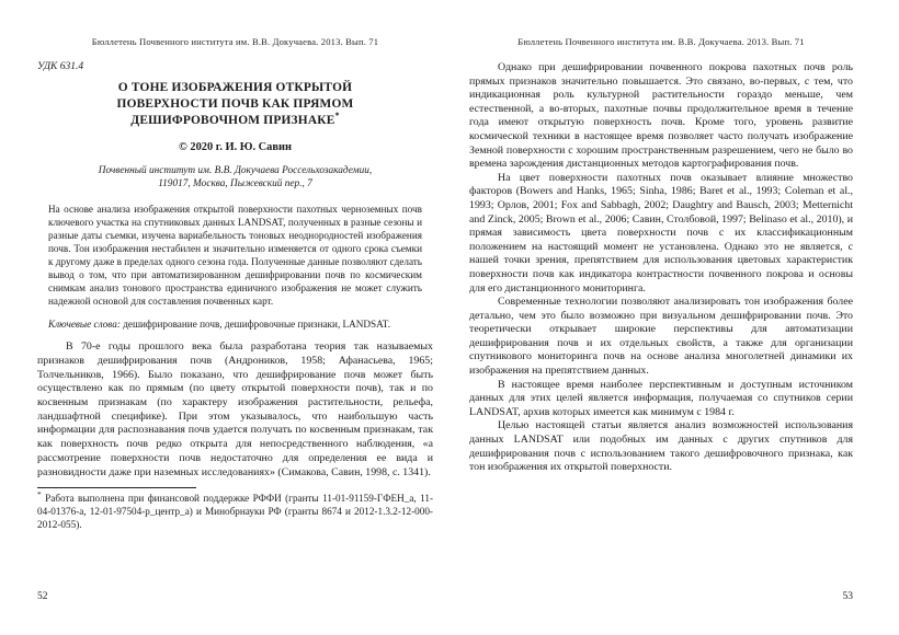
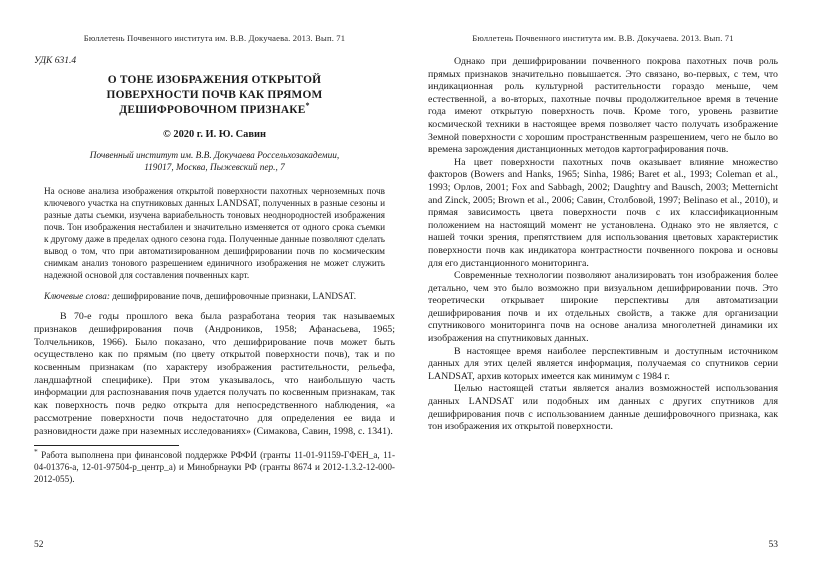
  Бюллетень Почвенного института им. В.В. Докучаева. 2013. Вып. 71
  УДК 631.4
  О ТОНЕ ИЗОБРАЖЕНИЯ ОТКРЫТОЙ
  ПОВЕРХНОСТИ ПОЧВ КАК ПРЯМОМ
  ДЕШИФРОВОЧНОМ ПРИЗНАКЕ*
  © 2020 г. И. Ю. Савин
  Почвенный институт им. В.В. Докучаева Россельхозакадемии,
  119017, Москва, Пыжевский пер., 7
- На основе анализа изображения открытой поверхности пахотных черноземных почв ключевого участка на спутниковых данных LANDSAT, полученных в разные сезоны и разные даты съемки, изучена вариабельность тоновых неоднородностей изображения почв. Тон изображения нестабилен и значительно изменяется от одного срока съемки к другому даже в пределах одного сезона года. Полученные данные позволяют сделать вывод о том, что при автоматизированном дешифрировании почв по космическим снимкам анализ тонового пространства единичного изображения не может служить надежной основой для составления почвенных карт.
+ На основе анализа изображения открытой поверхности пахотных черноземных почв ключевого участка на спутниковых данных LANDSAT, полученных в разные сезоны и разные даты съемки, изучена вариабельность тоновых неоднородностей изображения почв. Тон изображения нестабилен и значительно изменяется от одного срока съемки к другому даже в пределах одного сезона года. Полученные данные позволяют сделать вывод о том, что при автоматизированном дешифрировании почв по космическим снимкам анализ тонового разрешением единичного изображения не может служить надежной основой для составления почвенных карт.
  Ключевые слова: дешифрирование почв, дешифровочные признаки, LANDSAT.
  В 70-е годы прошлого века была разработана теория так называемых признаков дешифрирования почв (Андроников, 1958; Афанасьева, 1965; Толчельников, 1966). Было показано, что дешифрирование почв может быть осуществлено как по прямым (по цвету открытой поверхности почв), так и по косвенным признакам (по характеру изображения растительности, рельефа, ландшафтной специфике). При этом указывалось, что наибольшую часть информации для распознавания почв удается получать по косвенным признакам, так как поверхность почв редко открыта для непосредственного наблюдения, «а рассмотрение поверхности почв недостаточно для определения ее вида и разновидности даже при наземных исследованиях» (Симакова, Савин, 1998, с. 1341).
  * Работа выполнена при финансовой поддержке РФФИ (гранты 11-01-91159-ГФЕН_а, 11-04-01376-а, 12-01-97504-р_центр_а) и Минобрнауки РФ (гранты 8674 и 2012-1.3.2-12-000-2012-055).
  52
  Бюллетень Почвенного института им. В.В. Докучаева. 2013. Вып. 71
  Однако при дешифрировании почвенного покрова пахотных почв роль прямых признаков значительно повышается. Это связано, во-первых, с тем, что индикационная роль культурной растительности гораздо меньше, чем естественной, а во-вторых, пахотные почвы продолжительное время в течение года имеют открытую поверхность почв. Кроме того, уровень развитие космической техники в настоящее время позволяет часто получать изображение Земной поверхности с хорошим пространственным разрешением, чего не было во времена зарождения дистанционных методов картографирования почв.
  На цвет поверхности пахотных почв оказывает влияние множество факторов (Bowers and Hanks, 1965; Sinha, 1986; Baret et al., 1993; Coleman et al., 1993; Орлов, 2001; Fox and Sabbagh, 2002; Daughtry and Bausch, 2003; Metternicht and Zinck, 2005; Brown et al., 2006; Савин, Столбовой, 1997; Belinaso et al., 2010), и прямая зависимость цвета поверхности почв с их классификационным положением на настоящий момент не установлена. Однако это не является, с нашей точки зрения, препятствием для использования цветовых характеристик поверхности почв как индикатора контрастности почвенного покрова и основы для его дистанционного мониторинга.
- Современные технологии позволяют анализировать тон изображения более детально, чем это было возможно при визуальном дешифрировании почв. Это теоретически открывает широкие перспективы для автоматизации дешифрирования почв и их отдельных свойств, а также для организации спутникового мониторинга почв на основе анализа многолетней динамики их изображения на препятствием данных.
+ Современные технологии позволяют анализировать тон изображения более детально, чем это было возможно при визуальном дешифрировании почв. Это теоретически открывает широкие перспективы для автоматизации дешифрирования почв и их отдельных свойств, а также для организации спутникового мониторинга почв на основе анализа многолетней динамики их изображения на спутниковых данных.
  В настоящее время наиболее перспективным и доступным источником данных для этих целей является информация, получаемая со спутников серии LANDSAT, архив которых имеется как минимум с 1984 г.
- Целью настоящей статьи является анализ возможностей использования данных LANDSAT или подобных им данных с других спутников для дешифрирования почв с использованием такого дешифровочного признака, как тон изображения их открытой поверхности.
+ Целью настоящей статьи является анализ возможностей использования данных LANDSAT или подобных им данных с других спутников для дешифрирования почв с использованием данные дешифровочного признака, как тон изображения их открытой поверхности.
  53
